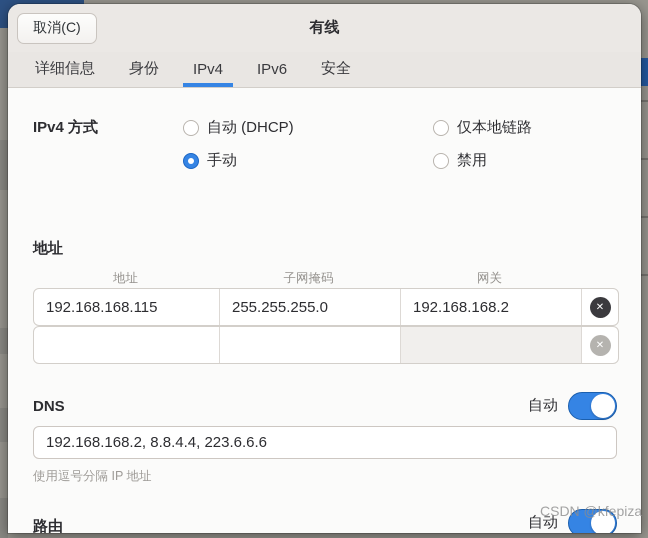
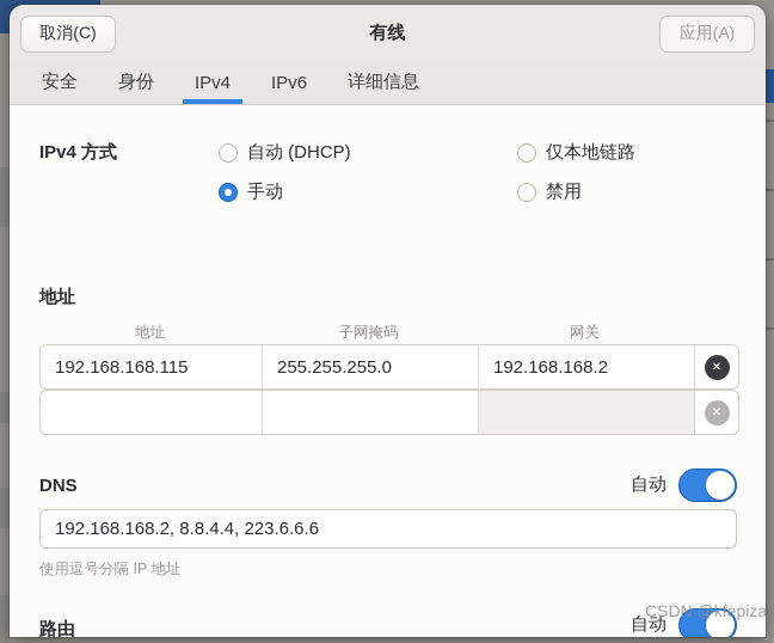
  有线
  取消(C)
+ 应用(A)
- 详细信息
+ 安全
  身份
  IPv4
  IPv6
- 安全
+ 详细信息
  IPv4 方式
  自动 (DHCP)
  手动
  仅本地链路
  禁用
  地址
  地址
  子网掩码
  网关
  192.168.168.115
  255.255.255.0
  192.168.168.2
  ✕
  ✕
  DNS
  自动
  192.168.168.2, 8.8.4.4, 223.6.6.6
  使用逗号分隔 IP 地址
  路由
  自动
  CSDN @kfepiza
